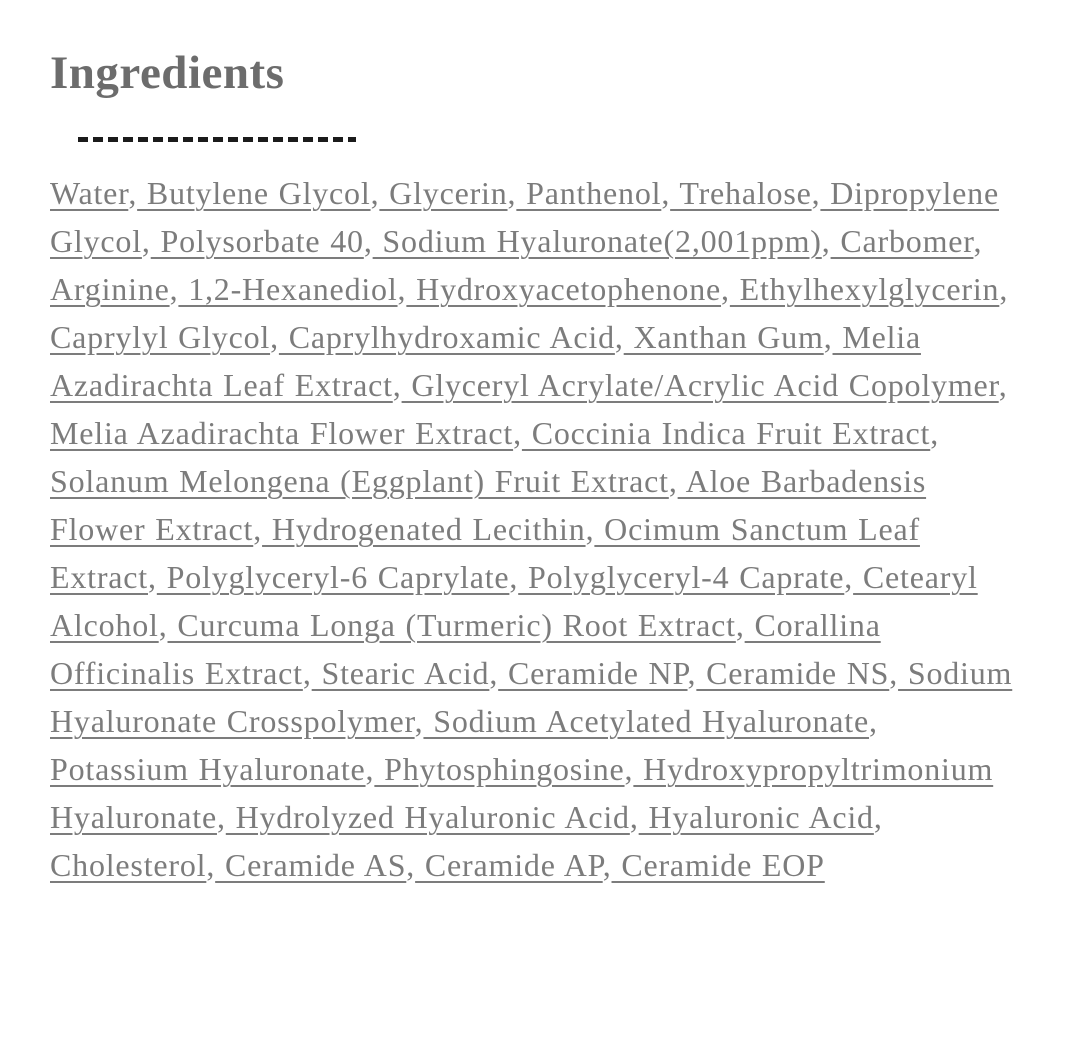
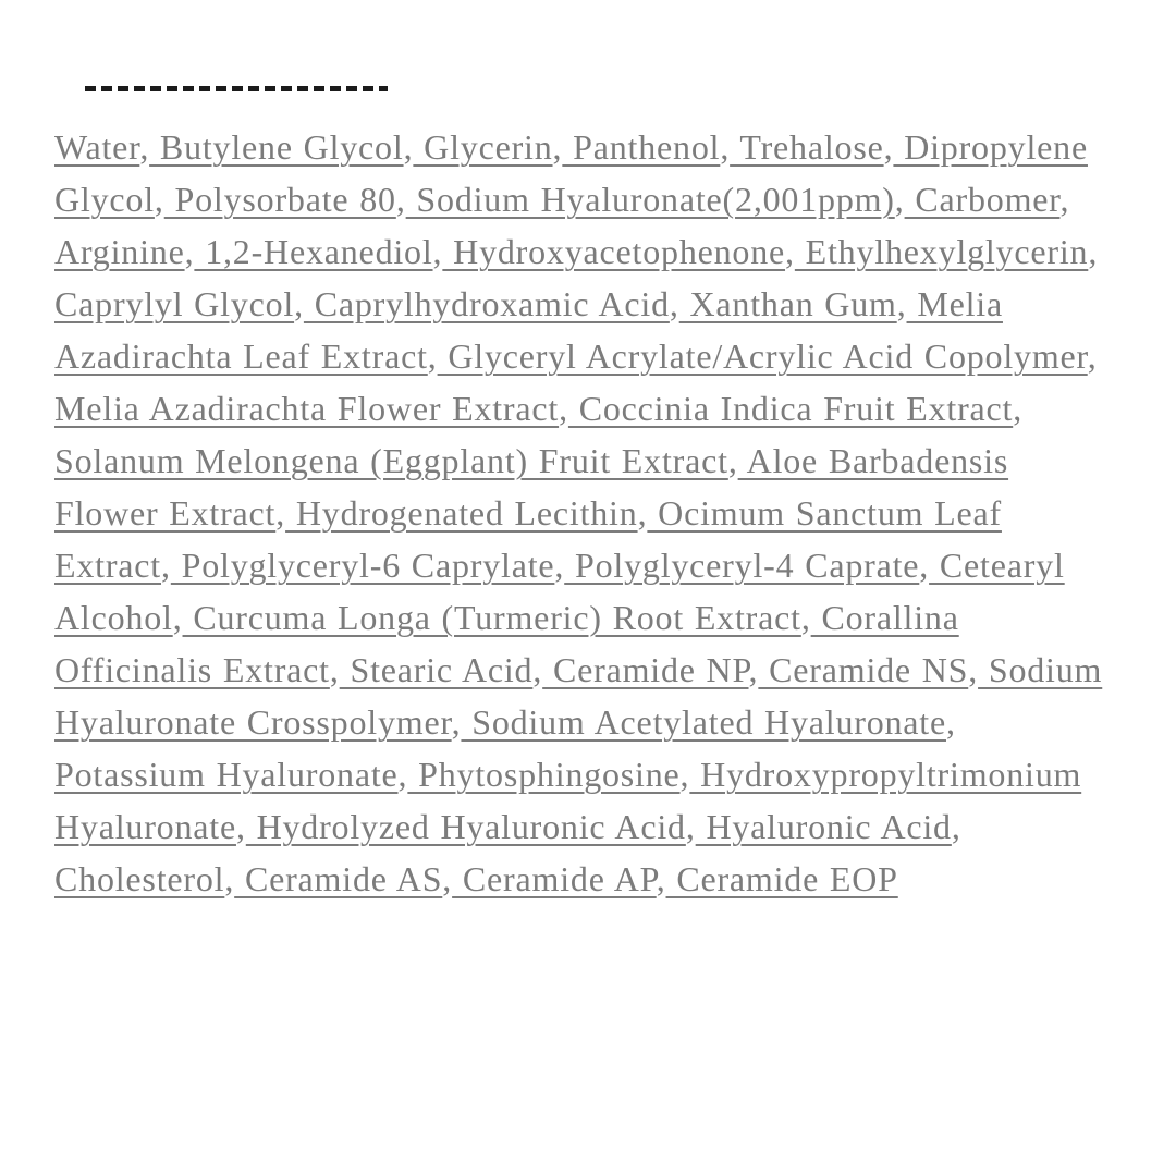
- Ingredients
- Water, Butylene Glycol, Glycerin, Panthenol, Trehalose, Dipropylene Glycol, Polysorbate 40, Sodium Hyaluronate(2,001ppm), Carbomer, Arginine, 1,2-Hexanediol, Hydroxyacetophenone, Ethylhexylglycerin, Caprylyl Glycol, Caprylhydroxamic Acid, Xanthan Gum, Melia Azadirachta Leaf Extract, Glyceryl Acrylate/Acrylic Acid Copolymer, Melia Azadirachta Flower Extract, Coccinia Indica Fruit Extract, Solanum Melongena (Eggplant) Fruit Extract, Aloe Barbadensis Flower Extract, Hydrogenated Lecithin, Ocimum Sanctum Leaf Extract, Polyglyceryl-6 Caprylate, Polyglyceryl-4 Caprate, Cetearyl Alcohol, Curcuma Longa (Turmeric) Root Extract, Corallina Officinalis Extract, Stearic Acid, Ceramide NP, Ceramide NS, Sodium Hyaluronate Crosspolymer, Sodium Acetylated Hyaluronate, Potassium Hyaluronate, Phytosphingosine, Hydroxypropyltrimonium Hyaluronate, Hydrolyzed Hyaluronic Acid, Hyaluronic Acid, Cholesterol, Ceramide AS, Ceramide AP, Ceramide EOP
+ Water, Butylene Glycol, Glycerin, Panthenol, Trehalose, Dipropylene Glycol, Polysorbate 80, Sodium Hyaluronate(2,001ppm), Carbomer, Arginine, 1,2-Hexanediol, Hydroxyacetophenone, Ethylhexylglycerin, Caprylyl Glycol, Caprylhydroxamic Acid, Xanthan Gum, Melia Azadirachta Leaf Extract, Glyceryl Acrylate/Acrylic Acid Copolymer, Melia Azadirachta Flower Extract, Coccinia Indica Fruit Extract, Solanum Melongena (Eggplant) Fruit Extract, Aloe Barbadensis Flower Extract, Hydrogenated Lecithin, Ocimum Sanctum Leaf Extract, Polyglyceryl-6 Caprylate, Polyglyceryl-4 Caprate, Cetearyl Alcohol, Curcuma Longa (Turmeric) Root Extract, Corallina Officinalis Extract, Stearic Acid, Ceramide NP, Ceramide NS, Sodium Hyaluronate Crosspolymer, Sodium Acetylated Hyaluronate, Potassium Hyaluronate, Phytosphingosine, Hydroxypropyltrimonium Hyaluronate, Hydrolyzed Hyaluronic Acid, Hyaluronic Acid, Cholesterol, Ceramide AS, Ceramide AP, Ceramide EOP
